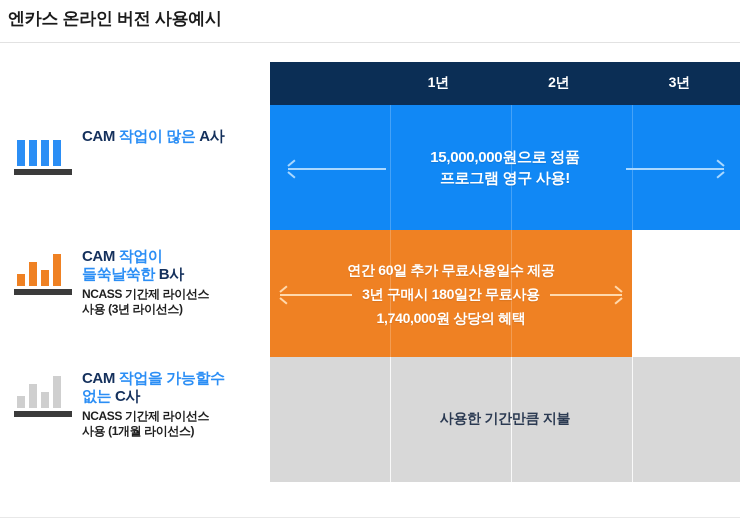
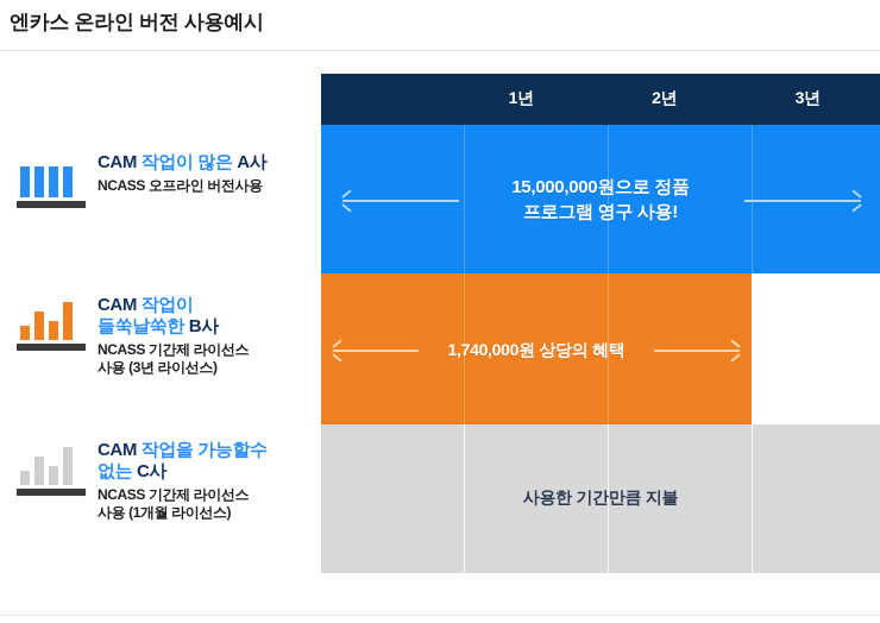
  엔카스 온라인 버전 사용예시
  CAM 작업이 많은 A사
+ NCASS 오프라인 버전사용
  CAM 작업이
  들쑥날쑥한 B사
  NCASS 기간제 라이선스
  사용 (3년 라이선스)
  CAM 작업을 가능할수
  없는 C사
  NCASS 기간제 라이선스
  사용 (1개월 라이선스)
  1년
  2년
  3년
  15,000,000원으로 정품
  프로그램 영구 사용!
- 연간 60일 추가 무료사용일수 제공
- 3년 구매시 180일간 무료사용
  1,740,000원 상당의 혜택
  사용한 기간만큼 지불
